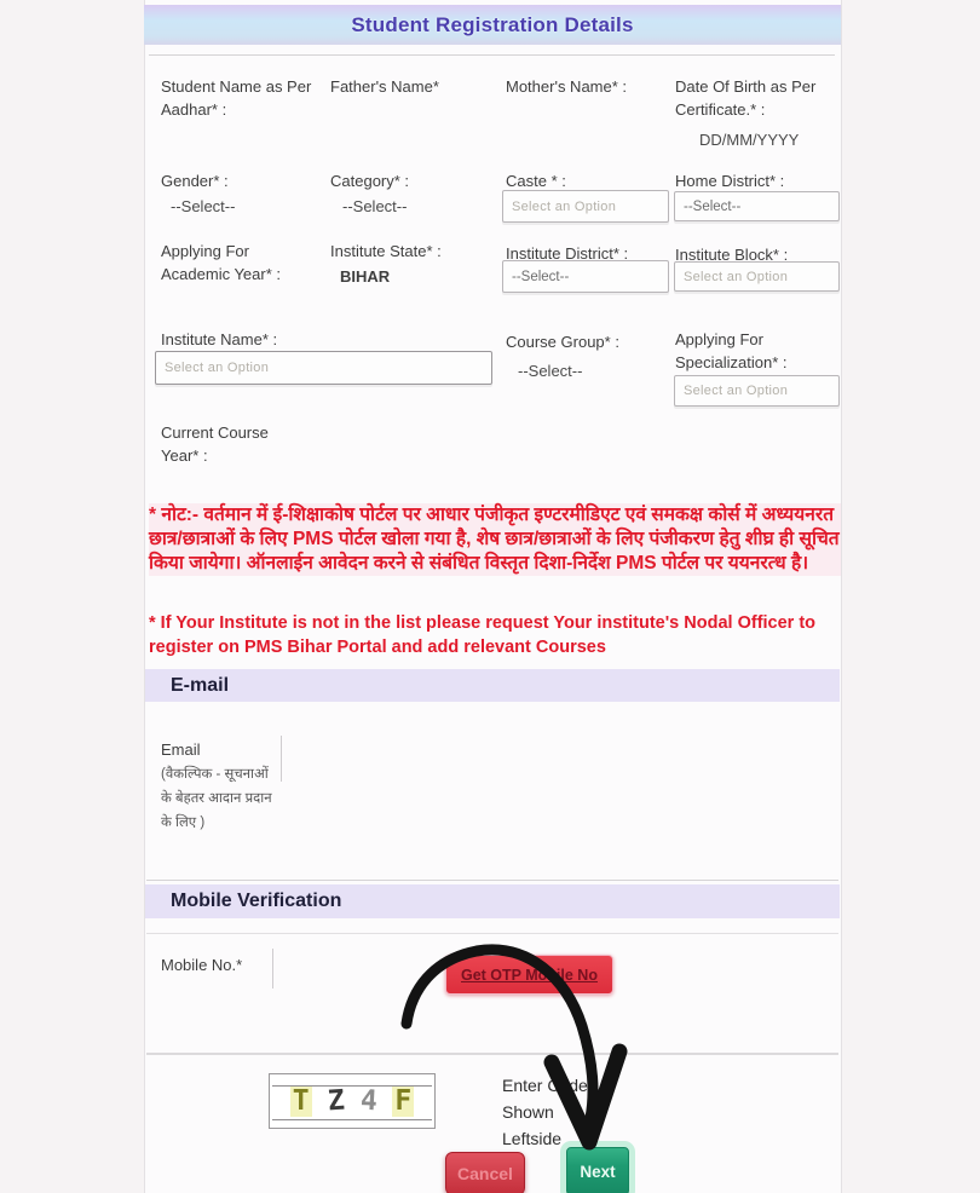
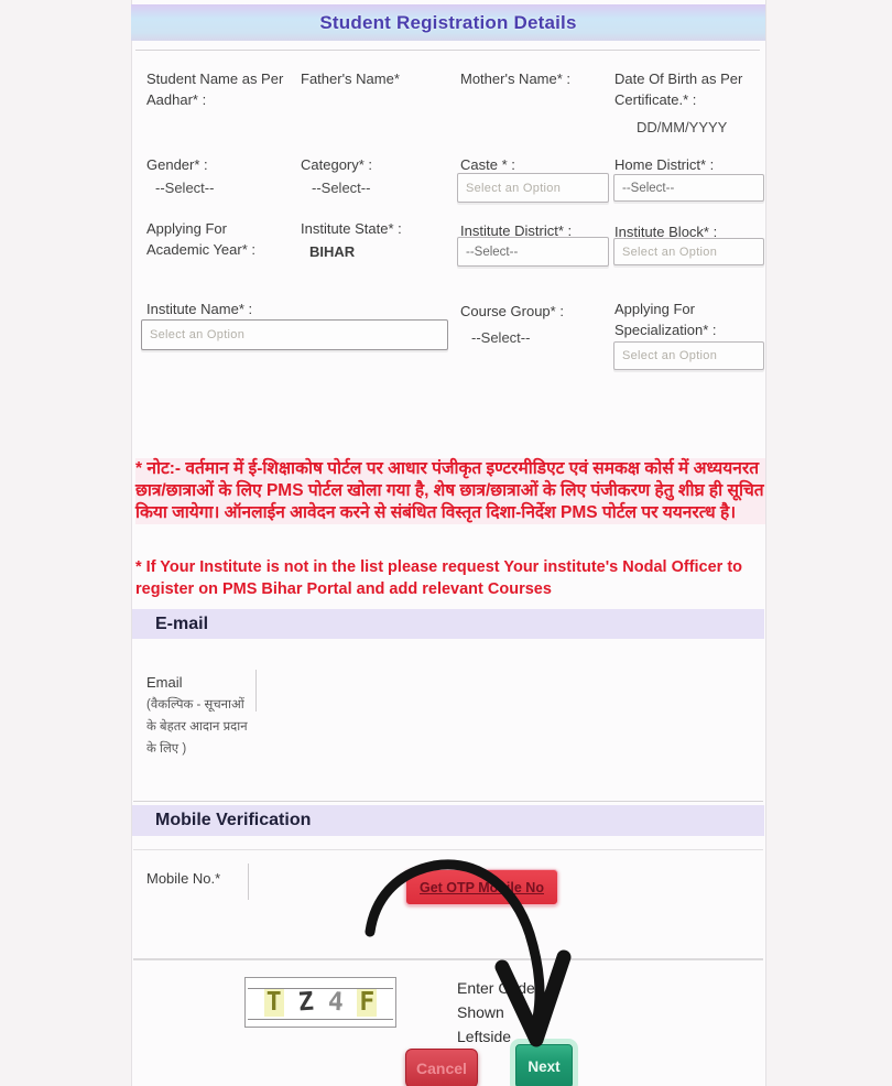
  Student Registration Details
  Student Name as Per Aadhar* :
  Father's Name*
  Mother's Name* :
  Date Of Birth as Per Certificate.* :
  DD/MM/YYYY
  Gender* :
  --Select--
  Category* :
  --Select--
  Caste * :
  Select an Option
  Home District* :
  --Select--
  Applying For Academic Year* :
  Institute State* :
  BIHAR
  Institute District* :
  --Select--
  Institute Block* :
  Select an Option
  Institute Name* :
  Select an Option
  Course Group* :
  --Select--
  Applying For Specialization* :
  Select an Option
- Current Course Year* :
  * नोट:- वर्तमान में ई-शिक्षाकोष पोर्टल पर आधार पंजीकृत इण्टरमीडिएट एवं समकक्ष कोर्स में अध्ययनरत छात्र/छात्राओं के लिए PMS पोर्टल खोला गया है, शेष छात्र/छात्राओं के लिए पंजीकरण हेतु शीघ्र ही सूचित किया जायेगा। ऑनलाईन आवेदन करने से संबंधित विस्तृत दिशा-निर्देश PMS पोर्टल पर ययनरत्ध है।
  * If Your Institute is not in the list please request Your institute's Nodal Officer to register on PMS Bihar Portal and add relevant Courses
  E-mail
  Email
  (वैकल्पिक - सूचनाओं के बेहतर आदान प्रदान के लिए )
  Mobile Verification
  Mobile No.*
  Get OTP Mole No
  T
  F
  Enter Cde Shown Leftside
  Cancel
  Next
